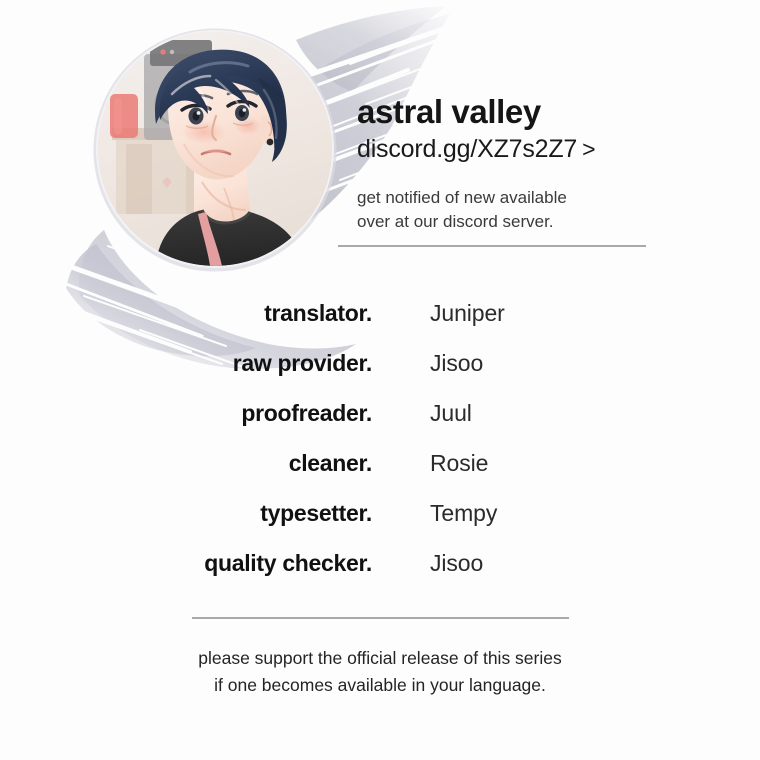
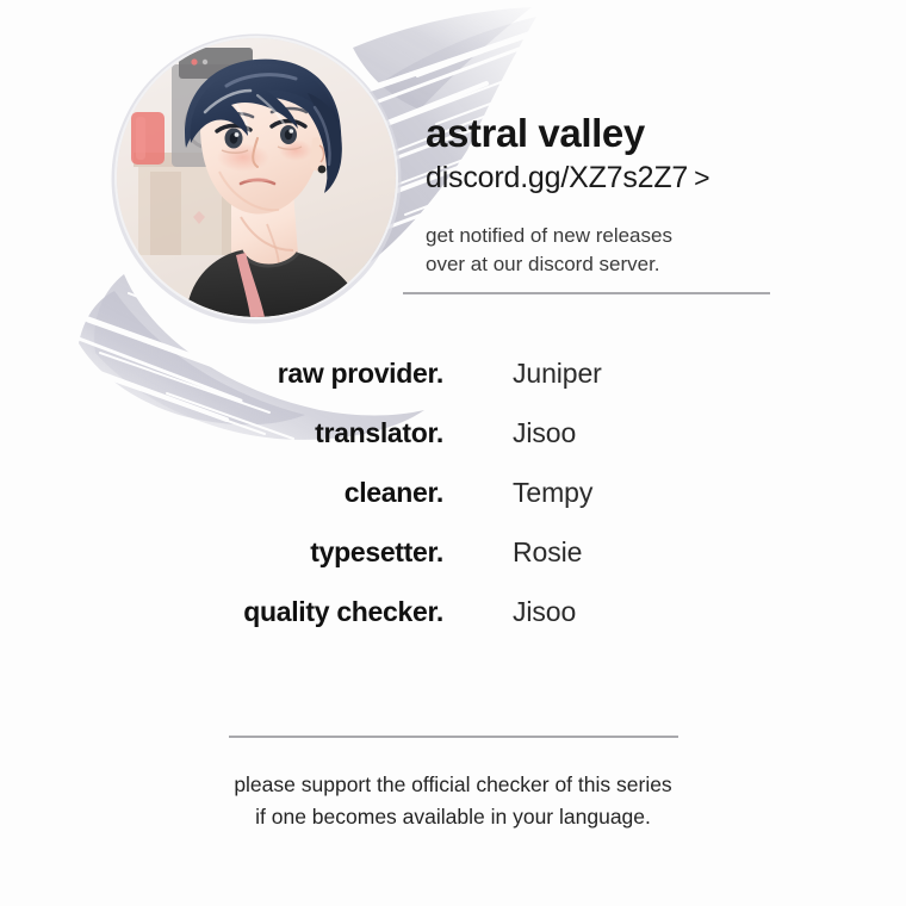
  astral valley
  discord.gg/XZ7s2Z7 >
- get notified of new available
+ get notified of new releases
  over at our discord server.
- translator.
+ raw provider.
  Juniper
- raw provider.
+ translator.
  Jisoo
- proofreader.
- Juul
  cleaner.
- Rosie
+ Tempy
  typesetter.
- Tempy
+ Rosie
  quality checker.
  Jisoo
- please support the official release of this series
+ please support the official checker of this series
  if one becomes available in your language.
